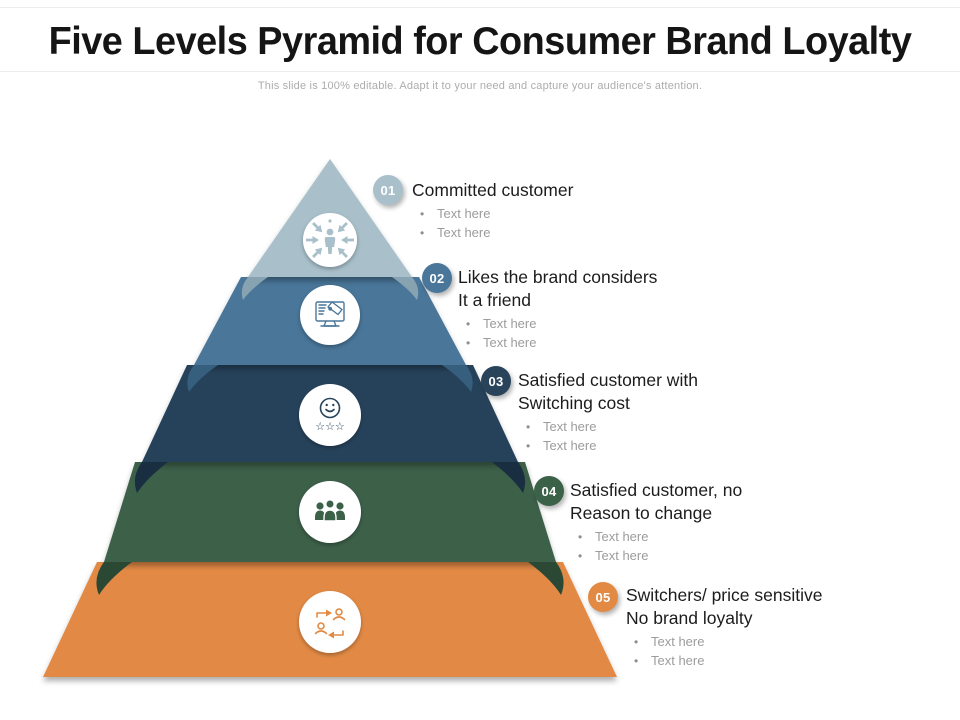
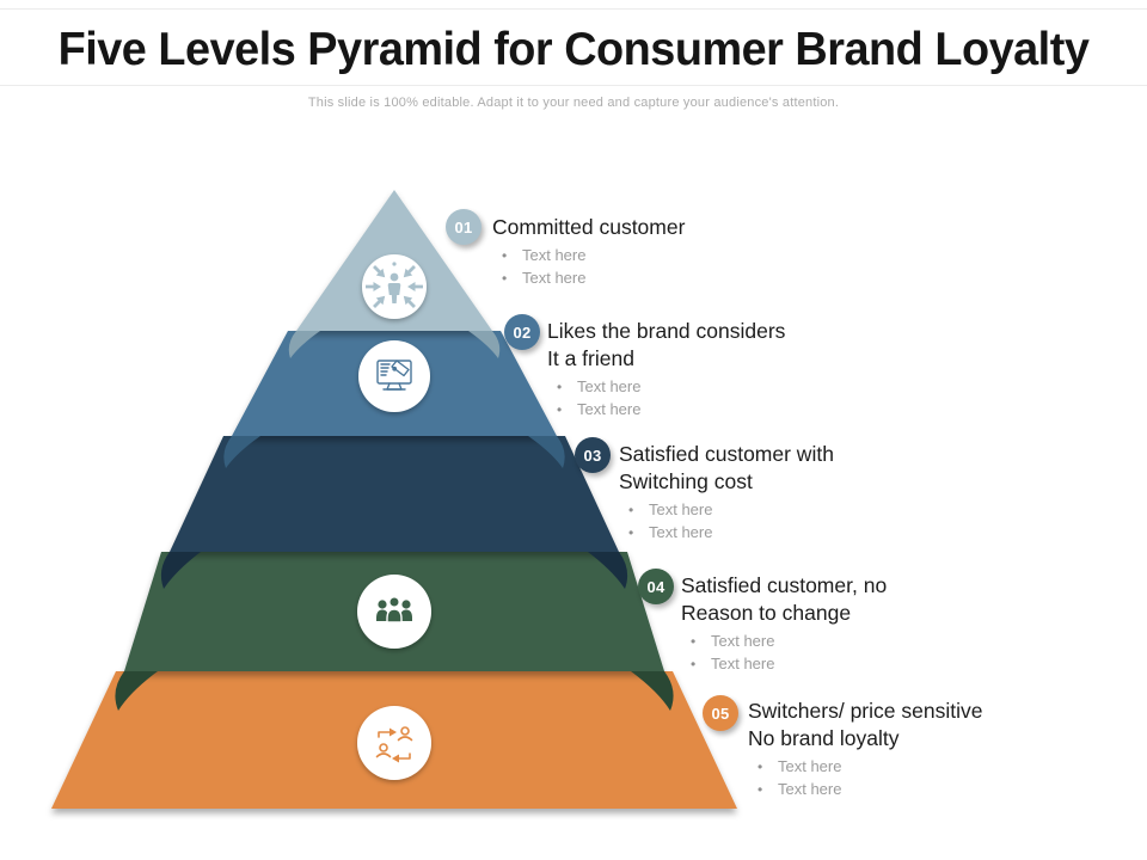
  Five Levels Pyramid for Consumer Brand Loyalty
  This slide is 100% editable. Adapt it to your need and capture your audience's attention.
- ☆☆☆
  01
  02
  03
  04
  05
  Committed customer
  •
  Text here
  •
  Text here
  Likes the brand considers
  It a friend
  •
  Text here
  •
  Text here
  Satisfied customer with
  Switching cost
  •
  Text here
  •
  Text here
  Satisfied customer, no
  Reason to change
  •
  Text here
  •
  Text here
  Switchers/ price sensitive
  No brand loyalty
  •
  Text here
  •
  Text here
